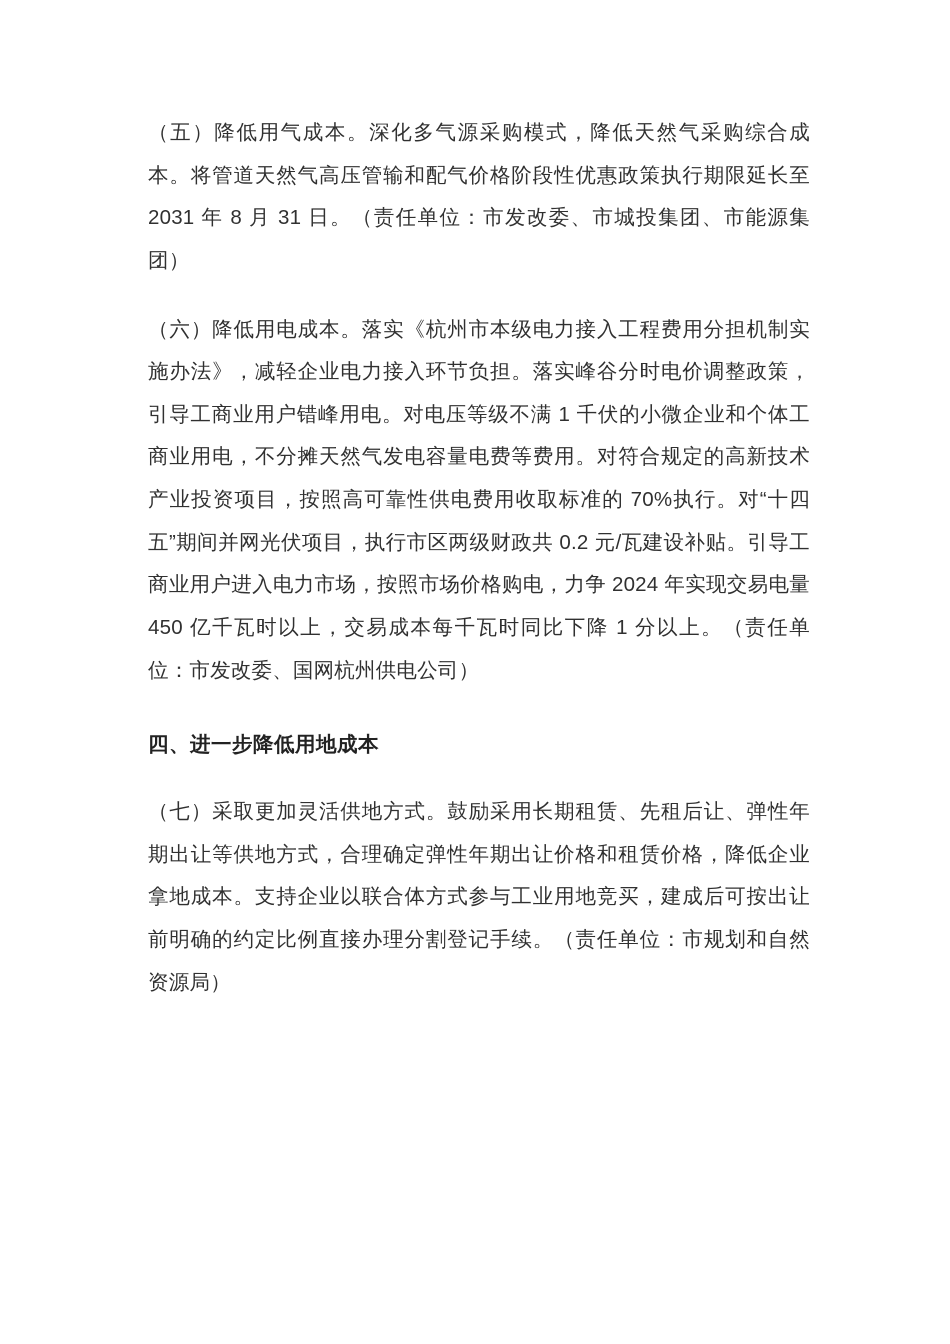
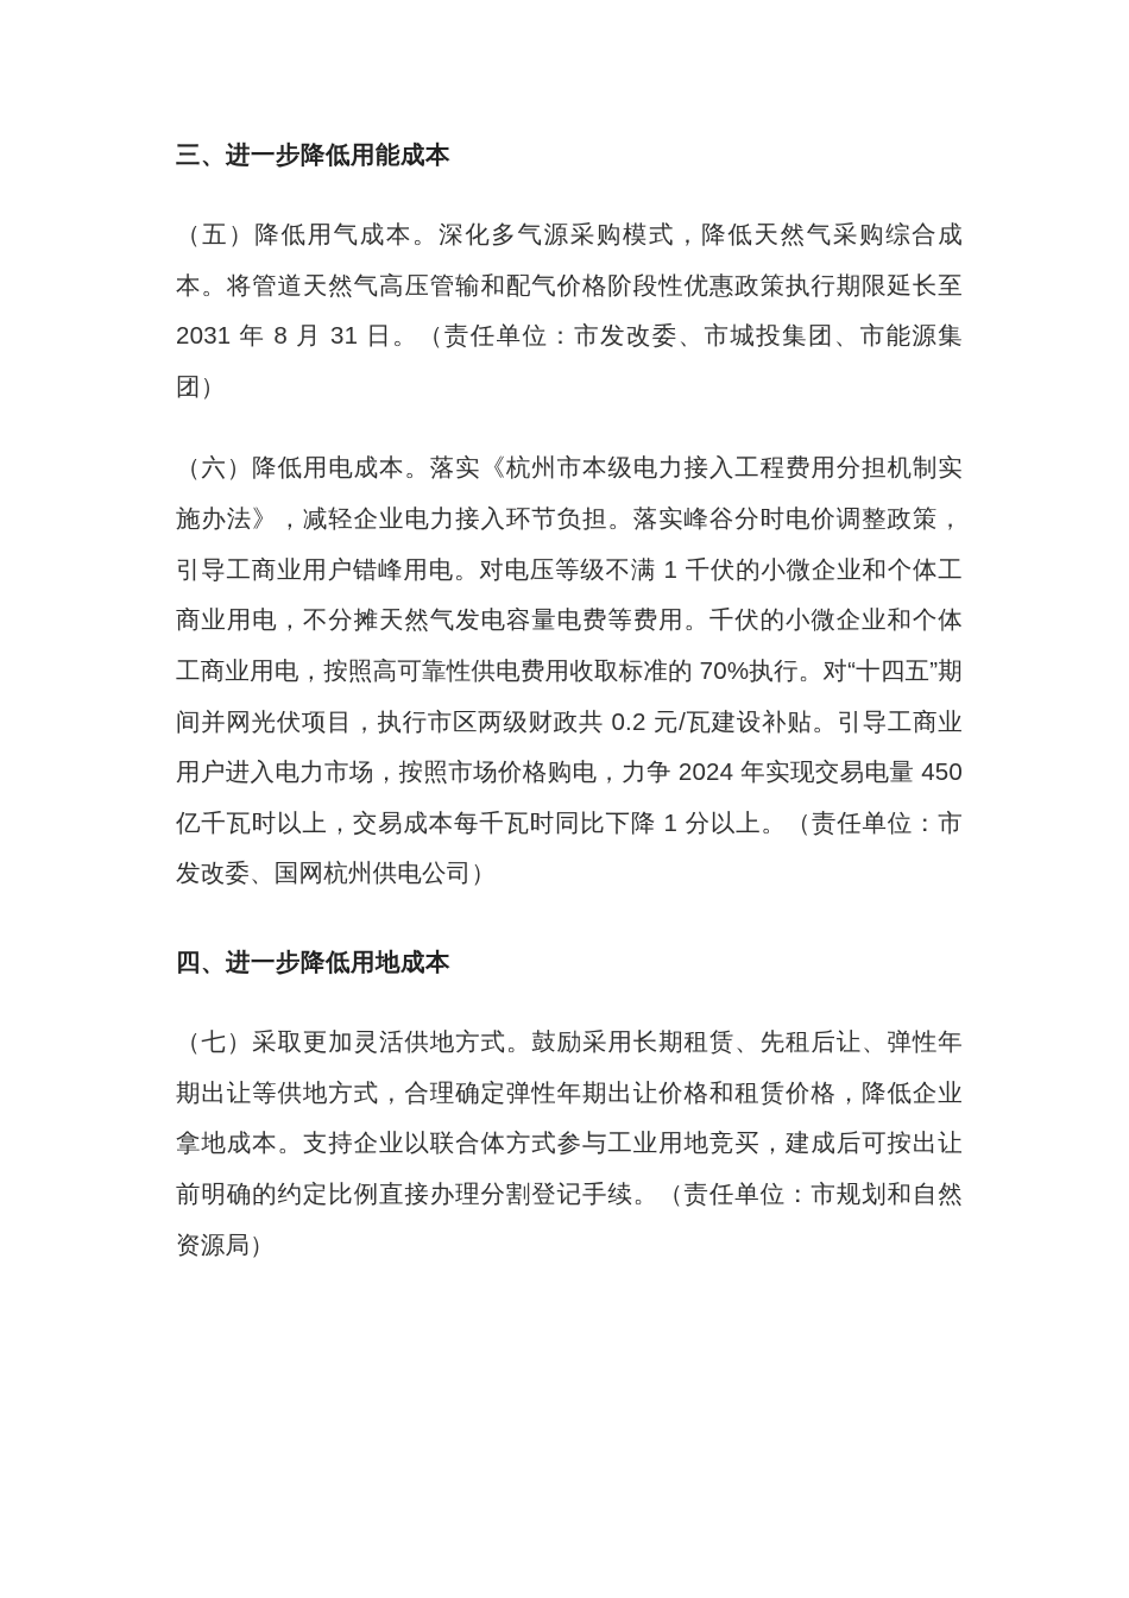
+ 三、进一步降低用能成本
  （五）降低用气成本。深化多气源采购模式，降低天然气采购综合成本。将管道天然气高压管输和配气价格阶段性优惠政策执行期限延长至 2031 年 8 月 31 日。（责任单位：市发改委、市城投集团、市能源集团）
- （六）降低用电成本。落实《杭州市本级电力接入工程费用分担机制实施办法》，减轻企业电力接入环节负担。落实峰谷分时电价调整政策，引导工商业用户错峰用电。对电压等级不满 1 千伏的小微企业和个体工商业用电，不分摊天然气发电容量电费等费用。对符合规定的高新技术产业投资项目，按照高可靠性供电费用收取标准的 70%执行。对“十四五”期间并网光伏项目，执行市区两级财政共 0.2 元/瓦建设补贴。引导工商业用户进入电力市场，按照市场价格购电，力争 2024 年实现交易电量 450 亿千瓦时以上，交易成本每千瓦时同比下降 1 分以上。（责任单位：市发改委、国网杭州供电公司）
+ （六）降低用电成本。落实《杭州市本级电力接入工程费用分担机制实施办法》，减轻企业电力接入环节负担。落实峰谷分时电价调整政策，引导工商业用户错峰用电。对电压等级不满 1 千伏的小微企业和个体工商业用电，不分摊天然气发电容量电费等费用。千伏的小微企业和个体工商业用电，按照高可靠性供电费用收取标准的 70%执行。对“十四五”期间并网光伏项目，执行市区两级财政共 0.2 元/瓦建设补贴。引导工商业用户进入电力市场，按照市场价格购电，力争 2024 年实现交易电量 450 亿千瓦时以上，交易成本每千瓦时同比下降 1 分以上。（责任单位：市发改委、国网杭州供电公司）
  四、进一步降低用地成本
  （七）采取更加灵活供地方式。鼓励采用长期租赁、先租后让、弹性年期出让等供地方式，合理确定弹性年期出让价格和租赁价格，降低企业拿地成本。支持企业以联合体方式参与工业用地竞买，建成后可按出让前明确的约定比例直接办理分割登记手续。（责任单位：市规划和自然资源局）
